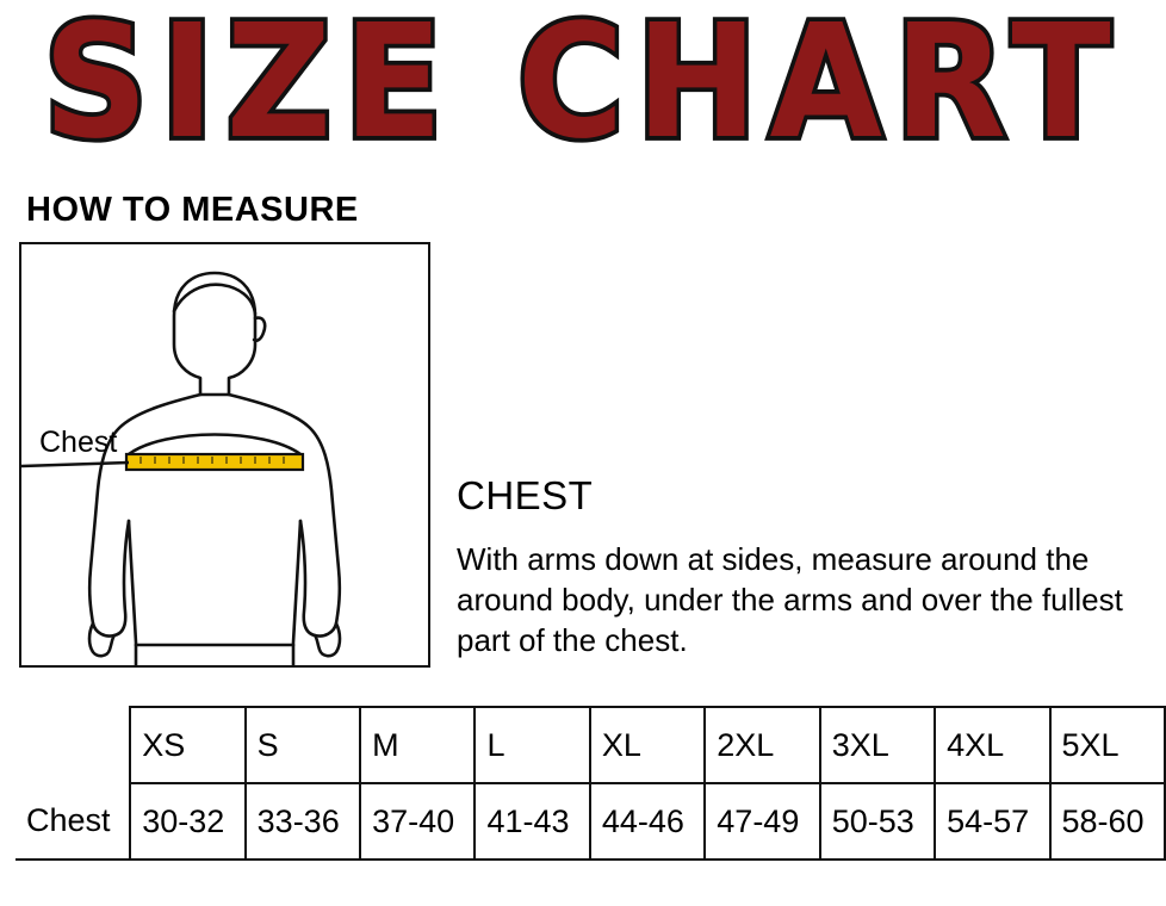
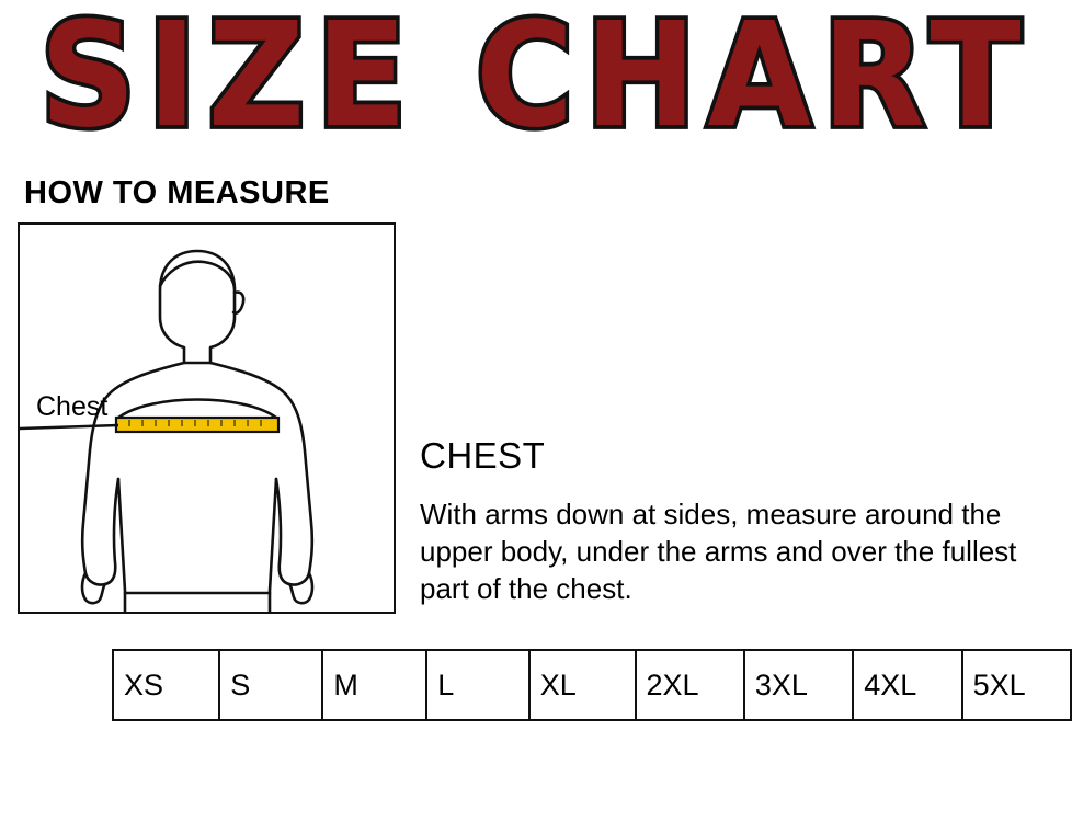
  SIZE CHART
  HOW TO MEASURE
  Chest
  CHEST
- With arms down at sides, measure around the around body, under the arms and over the fullest part of the chest.
+ With arms down at sides, measure around the upper body, under the arms and over the fullest part of the chest.
  	XS	S	M	L	XL	2XL	3XL	4XL	5XL
- Chest	30-32	33-36	37-40	41-43	44-46	47-49	50-53	54-57	58-60
